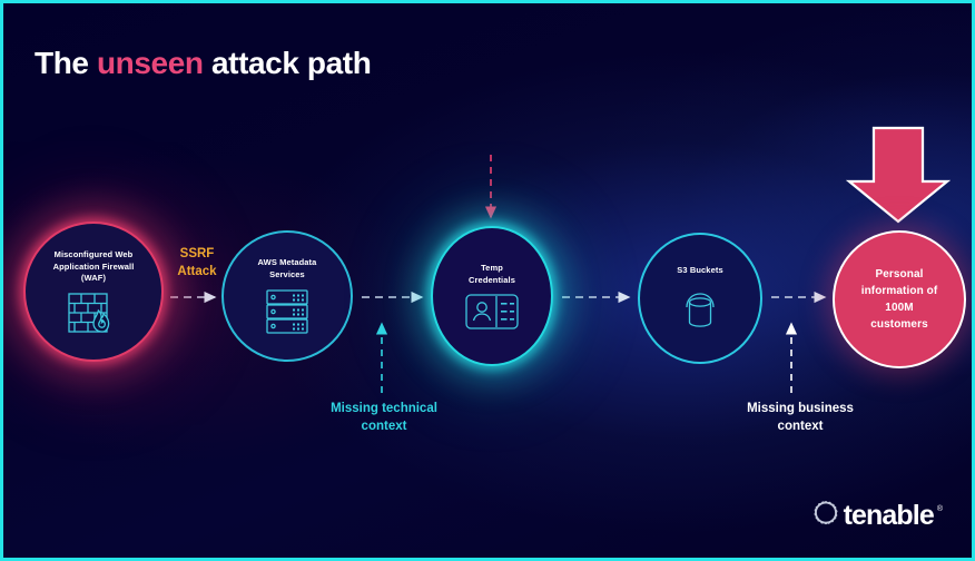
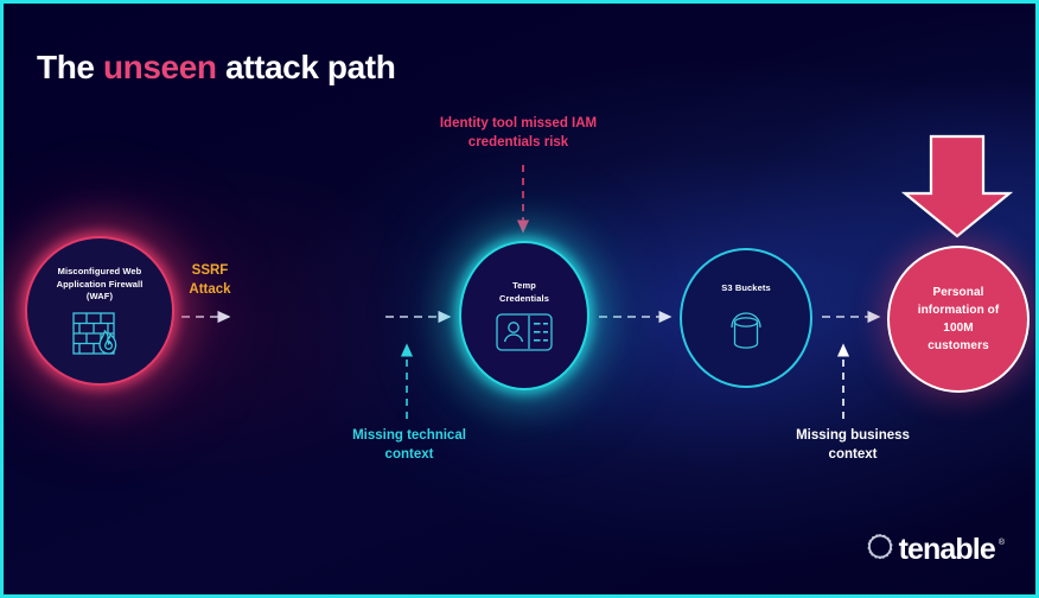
  The unseen attack path
  Misconfigured Web
  Application Firewall
  (WAF)
  SSRF
  Attack
- AWS Metadata
- Services
  Temp
  Credentials
  S3 Buckets
  Personal
  information of
  100M
  customers
+ Identity tool missed IAM
+ credentials risk
  Missing technical
  context
  Missing business
  context
  tenable
